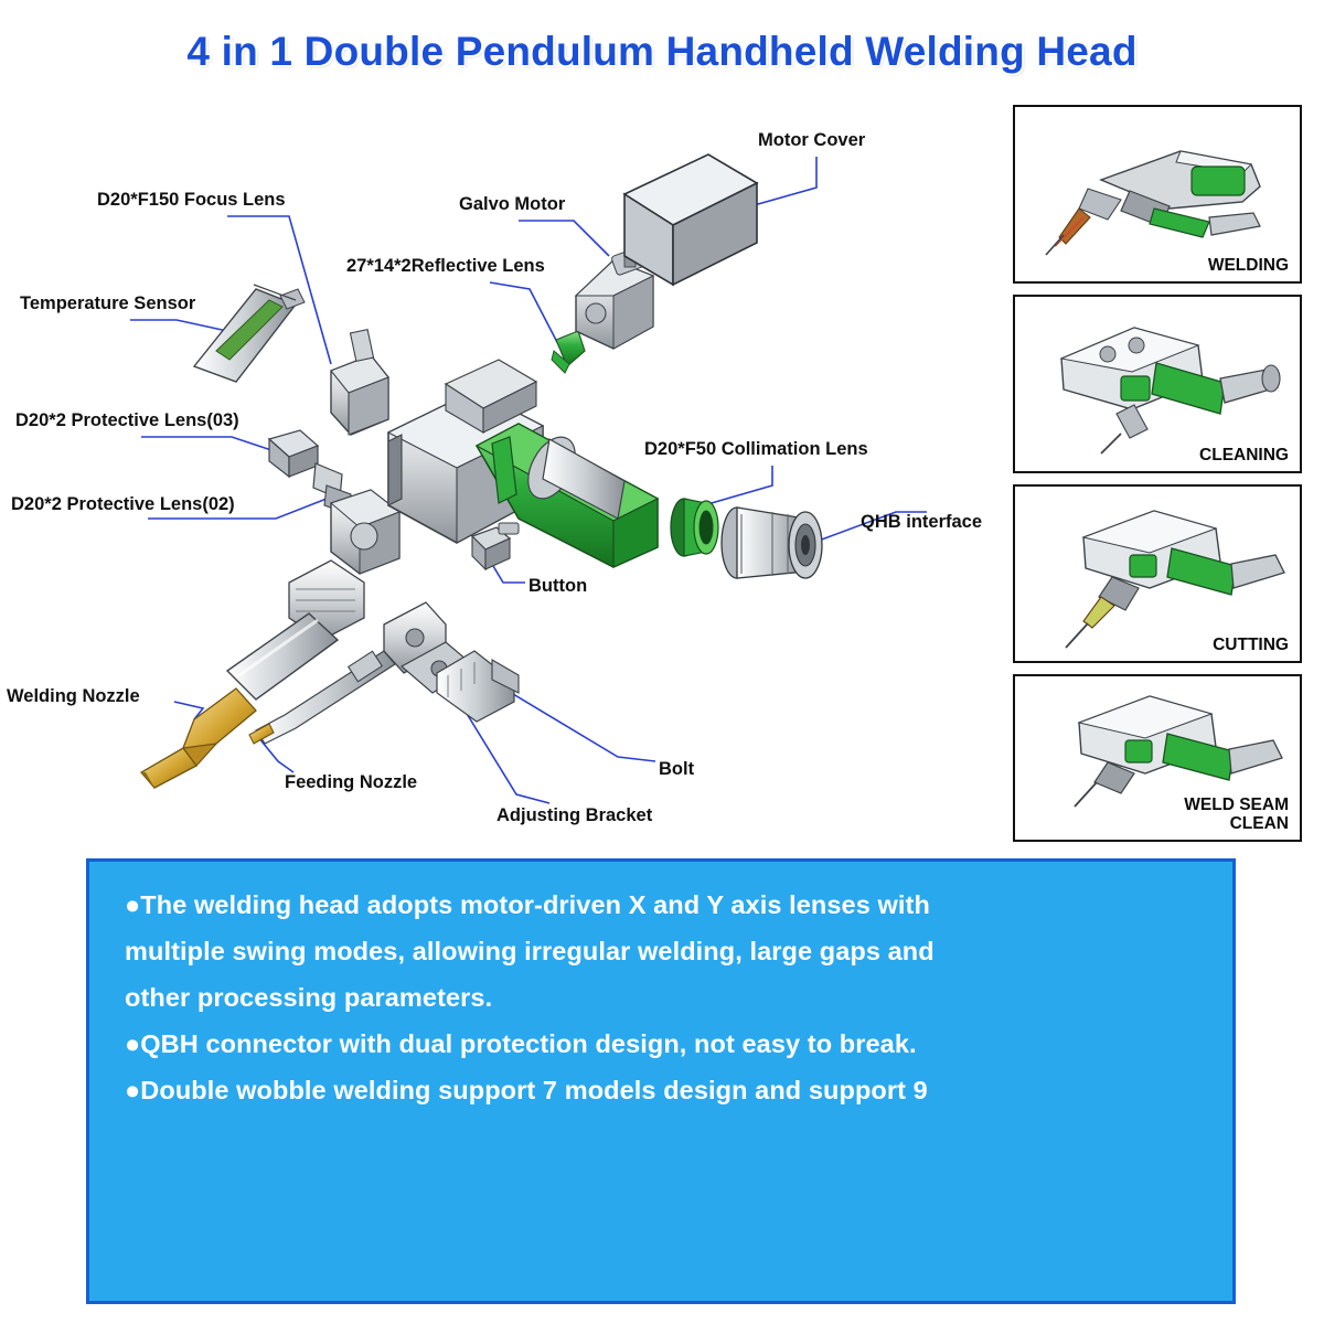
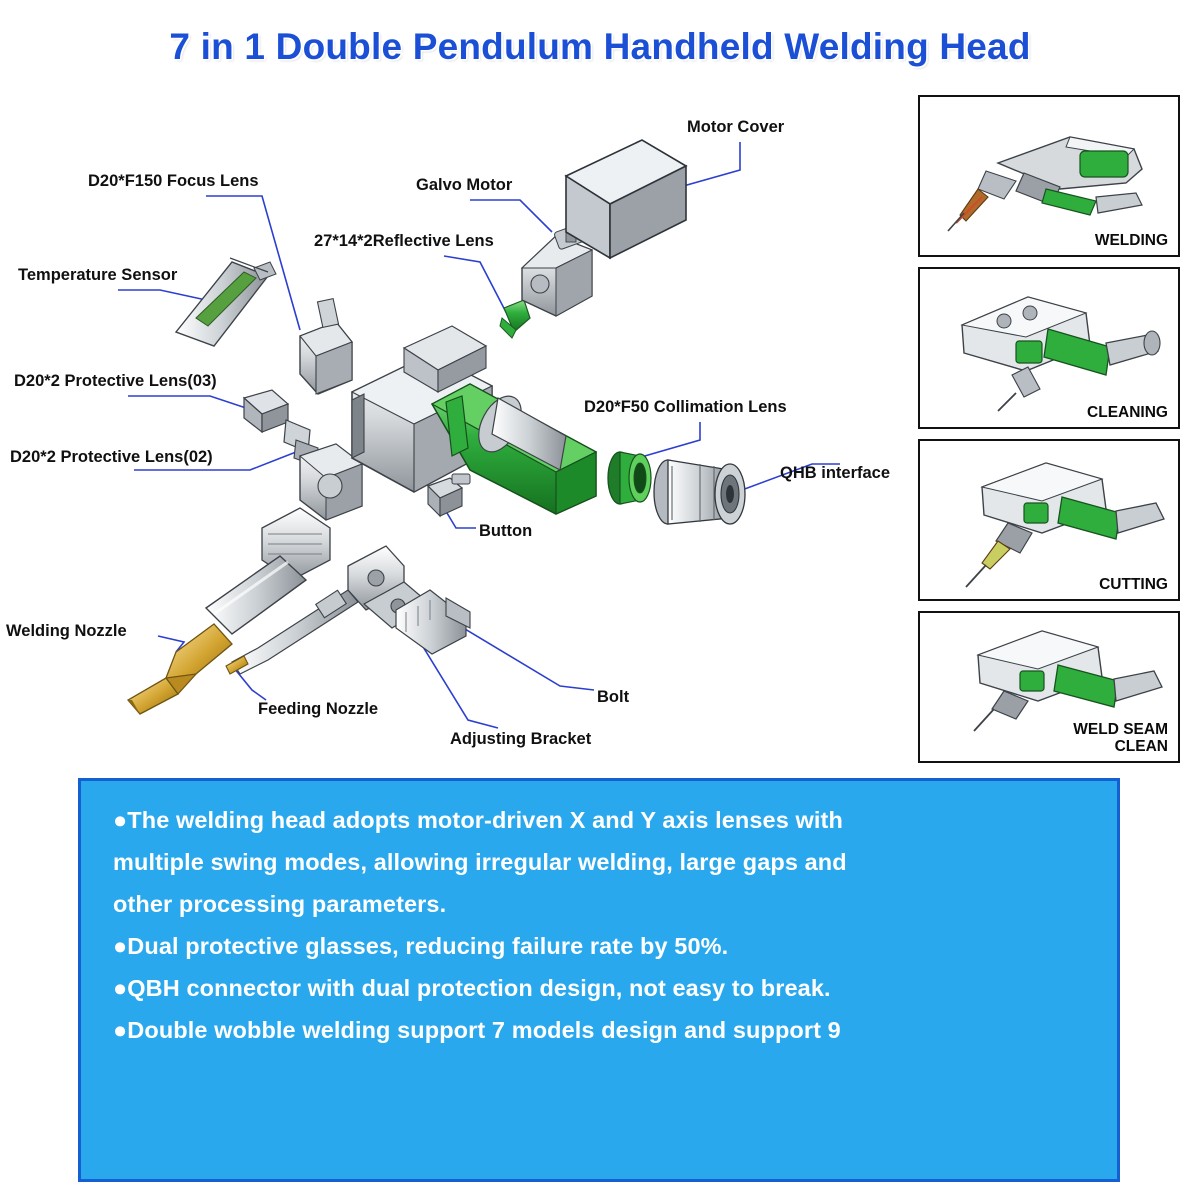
- 4 in 1 Double Pendulum Handheld Welding Head
+ 7 in 1 Double Pendulum Handheld Welding Head
  D20*F150 Focus Lens
  Galvo Motor
  Motor Cover
  27*14*2Reflective Lens
  Temperature Sensor
  D20*2 Protective Lens(03)
  D20*2 Protective Lens(02)
  D20*F50 Collimation Lens
  QHB interface
  Button
  Welding Nozzle
  Feeding Nozzle
  Adjusting Bracket
  Bolt
  WELDING
  CLEANING
  CUTTING
  WELD SEAM
  CLEAN
  ●The welding head adopts motor-driven X and Y axis lenses with
  multiple swing modes, allowing irregular welding, large gaps and
  other processing parameters.
+ ●Dual protective glasses, reducing failure rate by 50%.
  ●QBH connector with dual protection design, not easy to break.
  ●Double wobble welding support 7 models design and support 9
